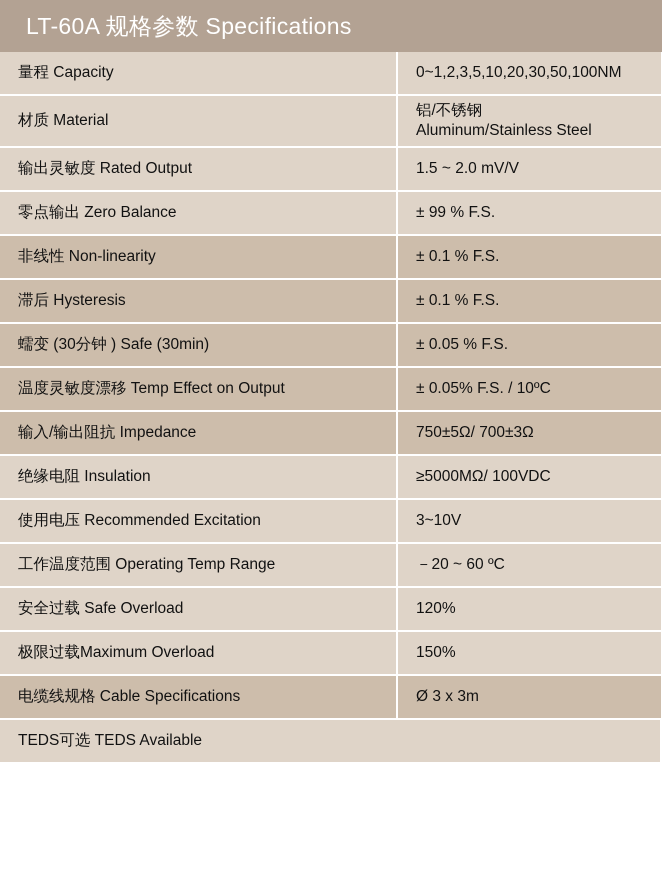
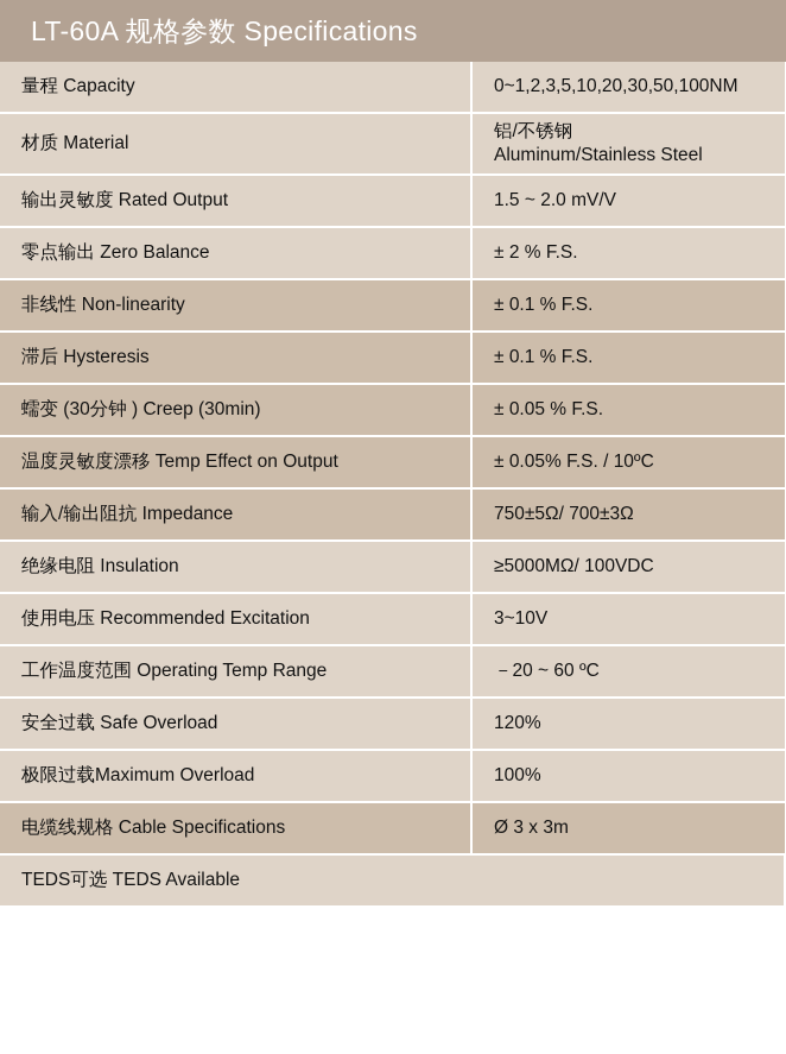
  LT-60A 规格参数 Specifications
  量程 Capacity	0~1,2,3,5,10,20,30,50,100NM
  材质 Material	铝/不锈钢 Aluminum/Stainless Steel
  输出灵敏度 Rated Output	1.5 ~ 2.0 mV/V
- 零点输出 Zero Balance	± 99 % F.S.
+ 零点输出 Zero Balance	± 2 % F.S.
  非线性 Non-linearity	± 0.1 % F.S.
  滞后 Hysteresis	± 0.1 % F.S.
- 蠕变 (30分钟 ) Safe (30min)	± 0.05 % F.S.
+ 蠕变 (30分钟 ) Creep (30min)	± 0.05 % F.S.
  温度灵敏度漂移 Temp Effect on Output	± 0.05% F.S. / 10ºC
  输入/输出阻抗 Impedance	750±5Ω/ 700±3Ω
  绝缘电阻 Insulation	≥5000MΩ/ 100VDC
  使用电压 Recommended Excitation	3~10V
  工作温度范围 Operating Temp Range	－20 ~ 60 ºC
  安全过载 Safe Overload	120%
- 极限过载Maximum Overload	150%
+ 极限过载Maximum Overload	100%
  电缆线规格 Cable Specifications	Ø 3 x 3m
  TEDS可选 TEDS Available
